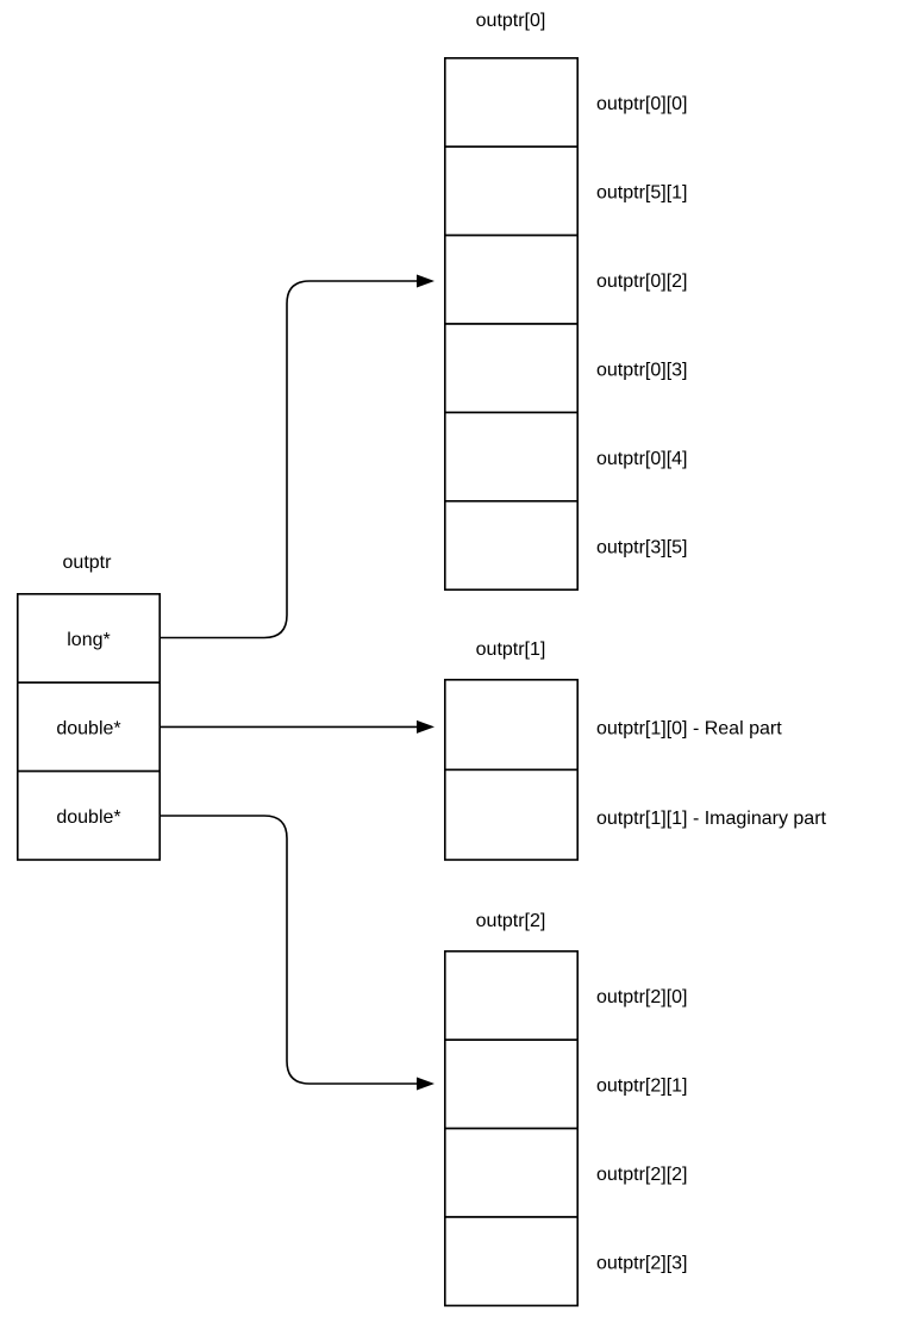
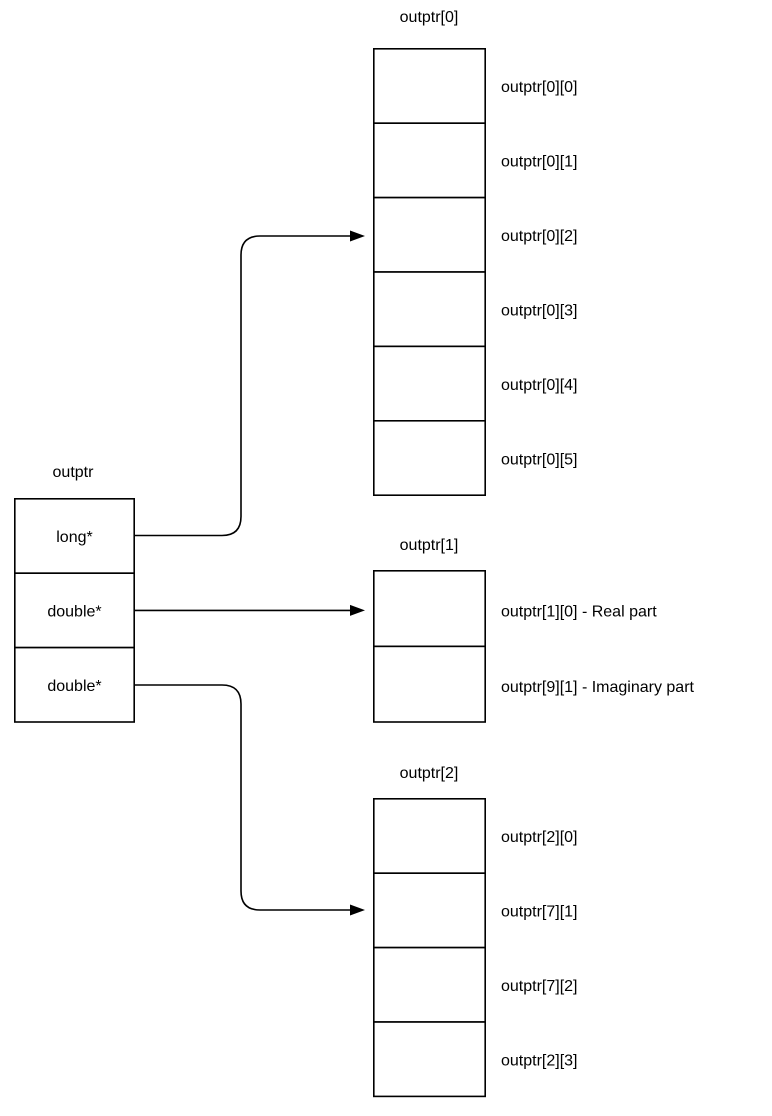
  outptr
  long*
  double*
  double*
  outptr[0]
  outptr[0][0]
- outptr[5][1]
+ outptr[0][1]
  outptr[0][2]
  outptr[0][3]
  outptr[0][4]
- outptr[3][5]
+ outptr[0][5]
  outptr[1]
  outptr[1][0] - Real part
- outptr[1][1] - Imaginary part
+ outptr[9][1] - Imaginary part
  outptr[2]
  outptr[2][0]
- outptr[2][1]
+ outptr[7][1]
- outptr[2][2]
+ outptr[7][2]
  outptr[2][3]
